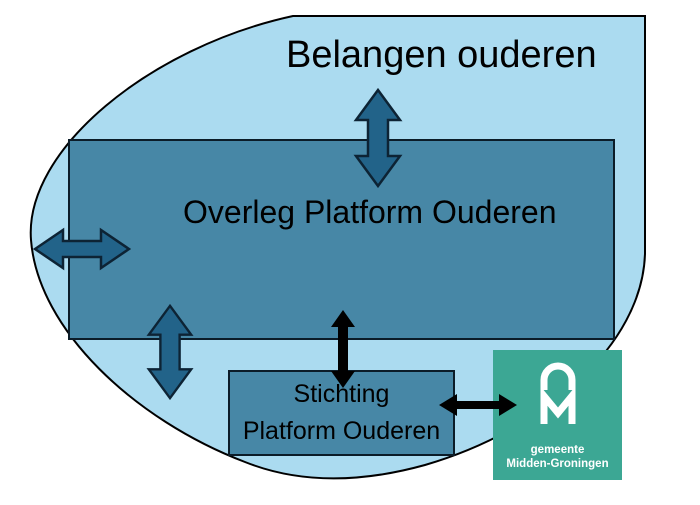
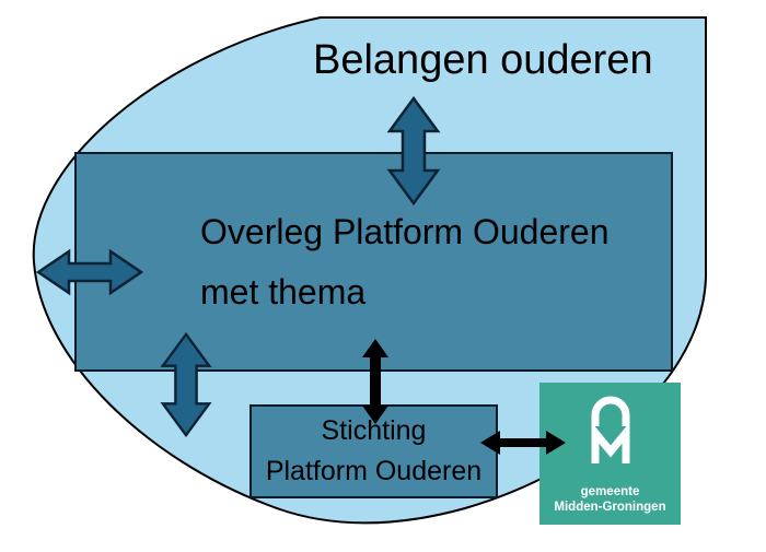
  Belangen ouderen
  Overleg Platform Ouderen
+ met thema
  Stichting
  Platform Ouderen
  gemeente
  Midden-Groningen
